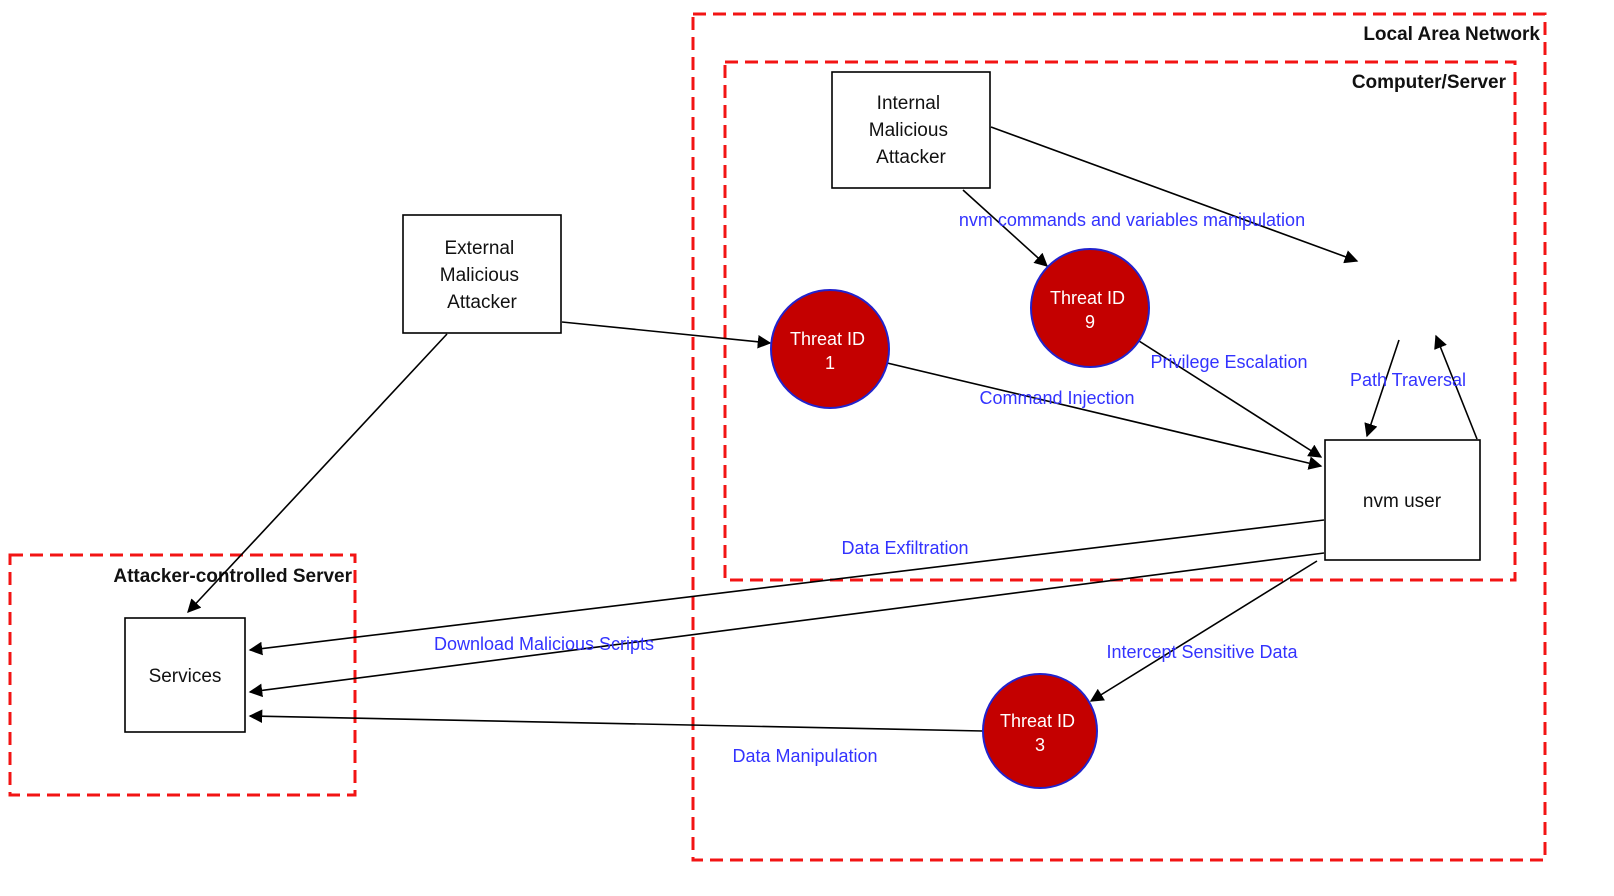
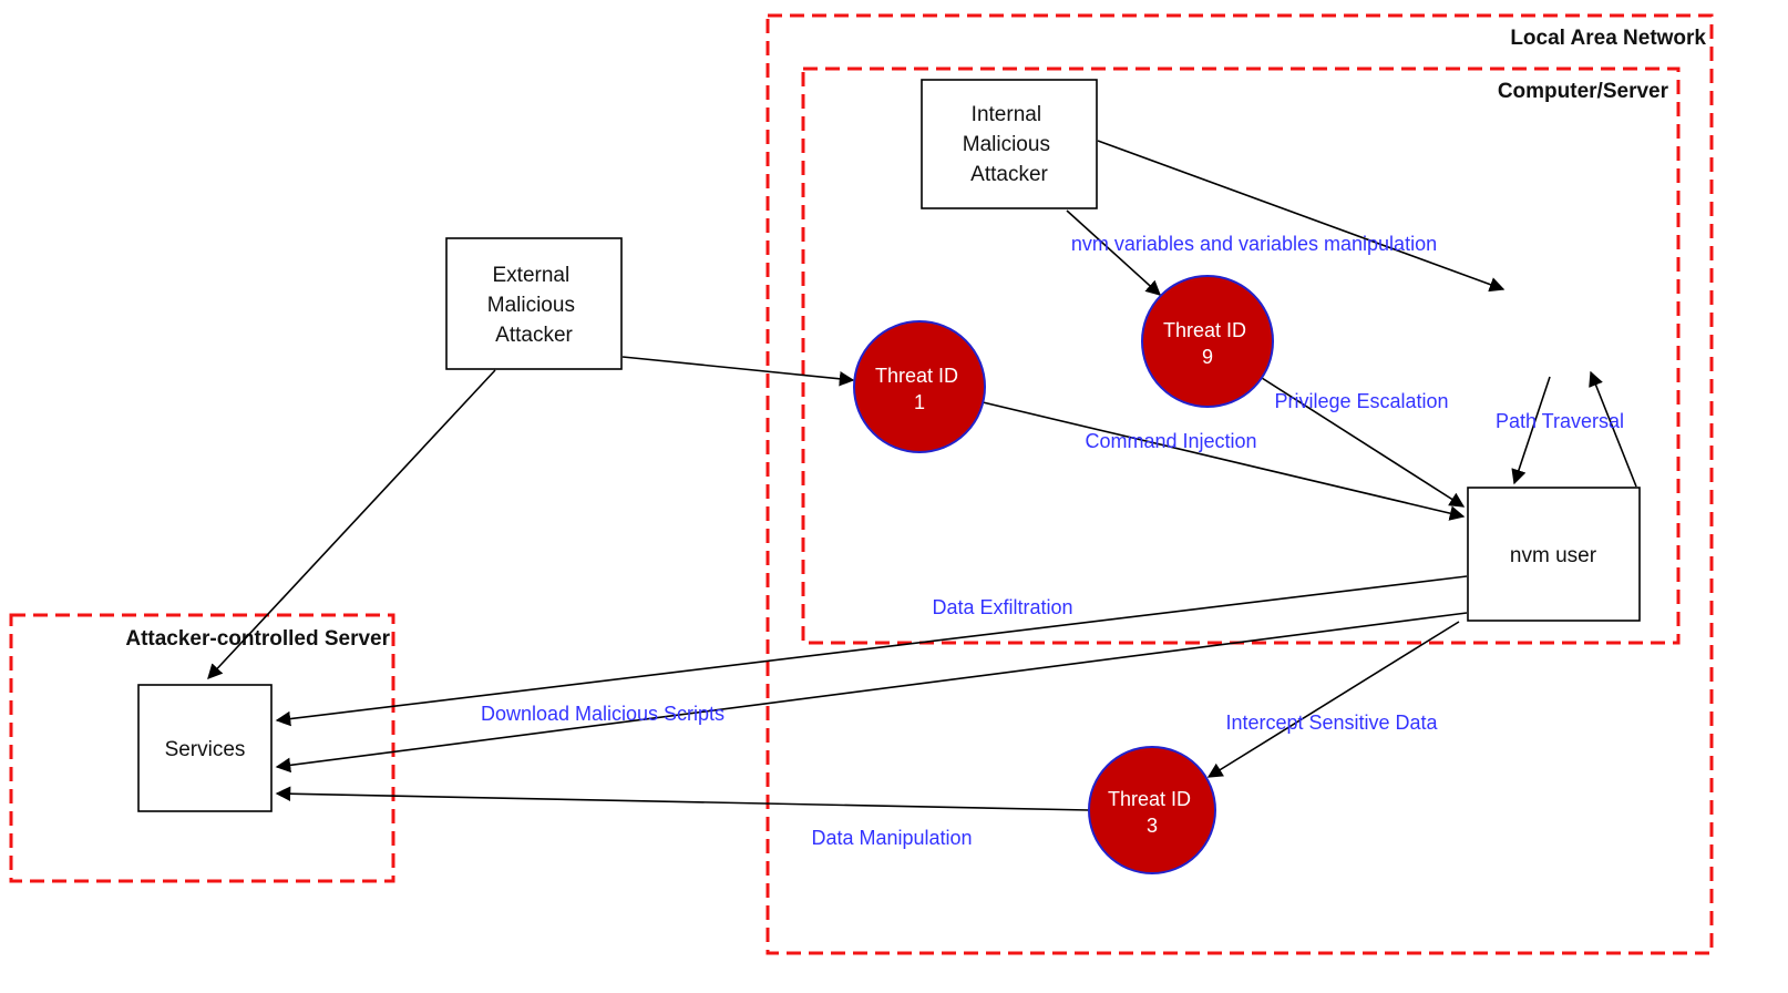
  Local Area Network
  Computer/Server
  Attacker-controlled Server
- nvm commands and variables manipulation
+ nvm variables and variables manipulation
  Command Injection
  Privilege Escalation
  Path Traversal
  Data Exfiltration
  Download Malicious Scripts
  Intercept Sensitive Data
  Data Manipulation
  Internal Malicious Attacker
  External Malicious Attacker
  nvm user
  Services
  Threat ID 1
  Threat ID 9
  Threat ID 3
